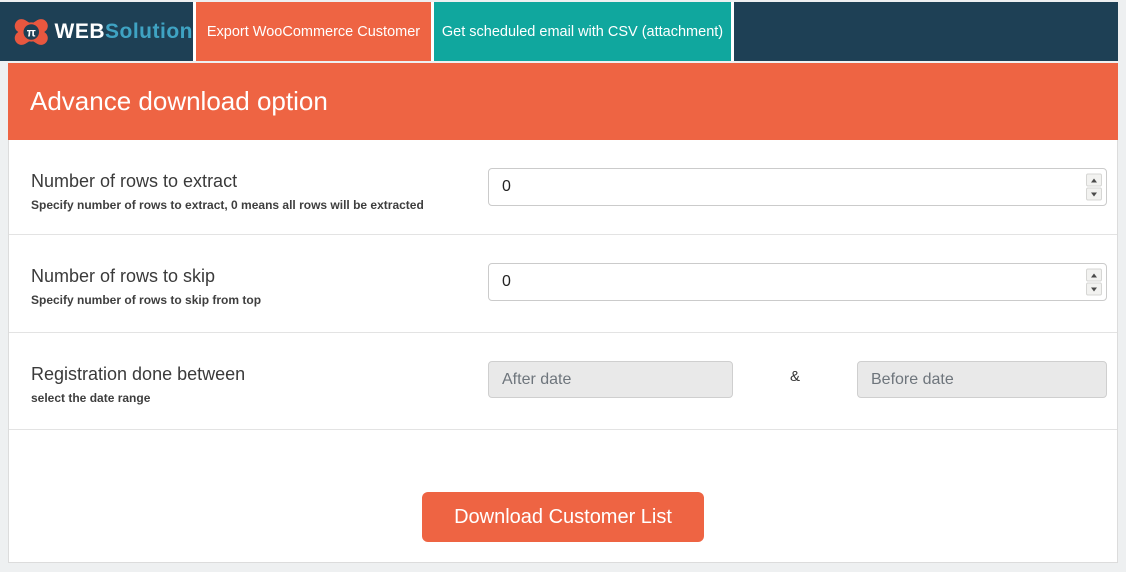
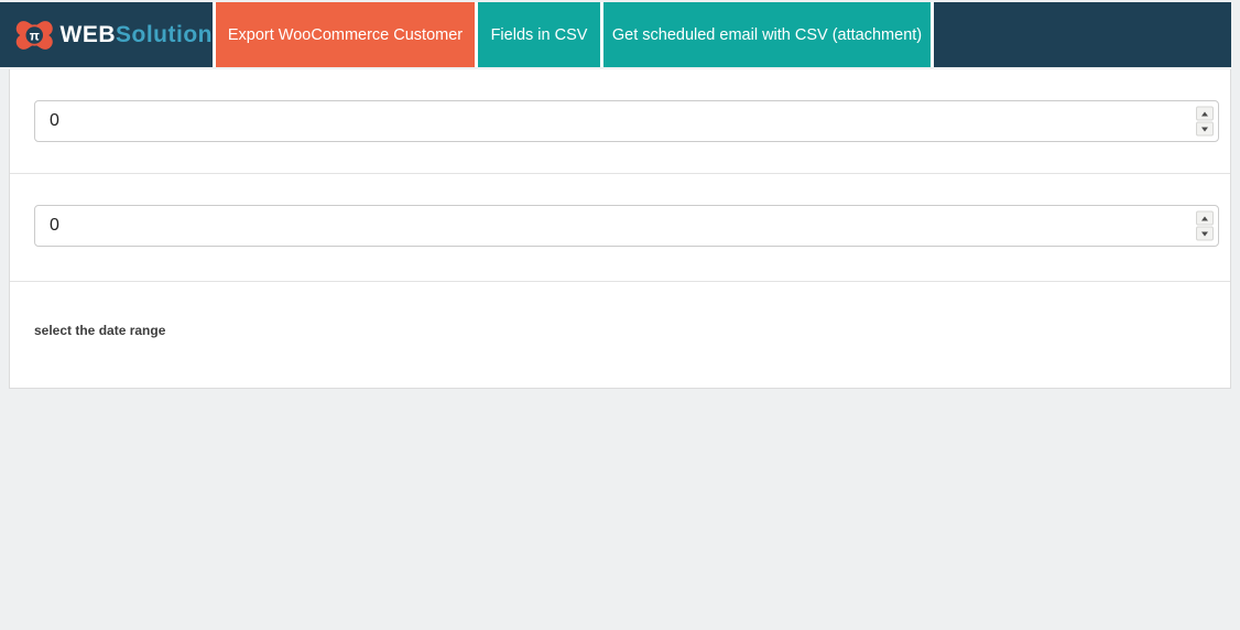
  π
  WEB
  Solution
  Export WooCommerce Customer
+ Fields in CSV
  Get scheduled email with CSV (attachment)
- Advance download option
- Number of rows to extract
- Specify number of rows to extract, 0 means all rows will be extracted
  0
- Number of rows to skip
- Specify number of rows to skip from top
  0
- Registration done between
  select the date range
- After date
- &
- Before date
- Download Customer List
